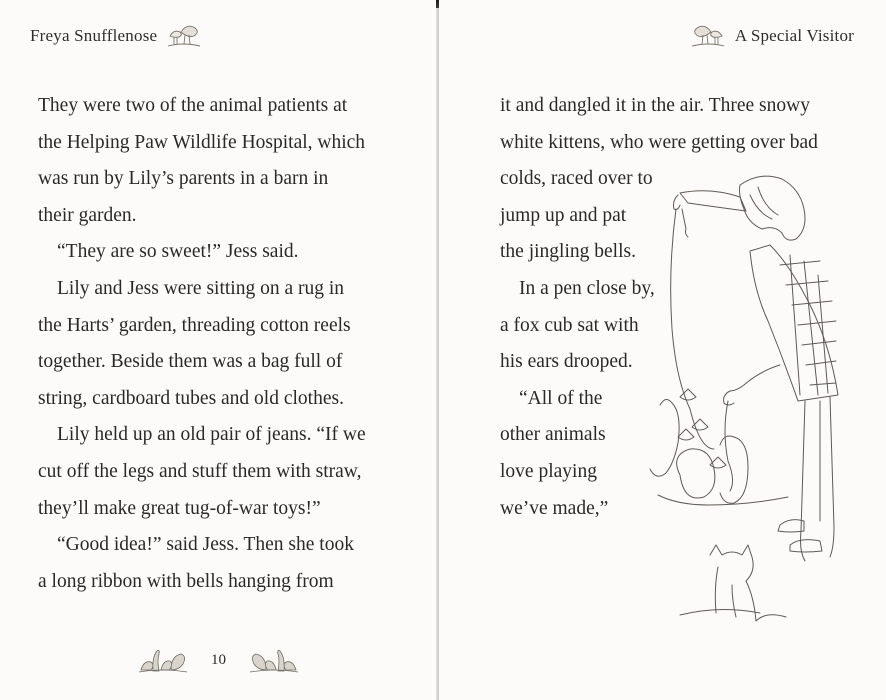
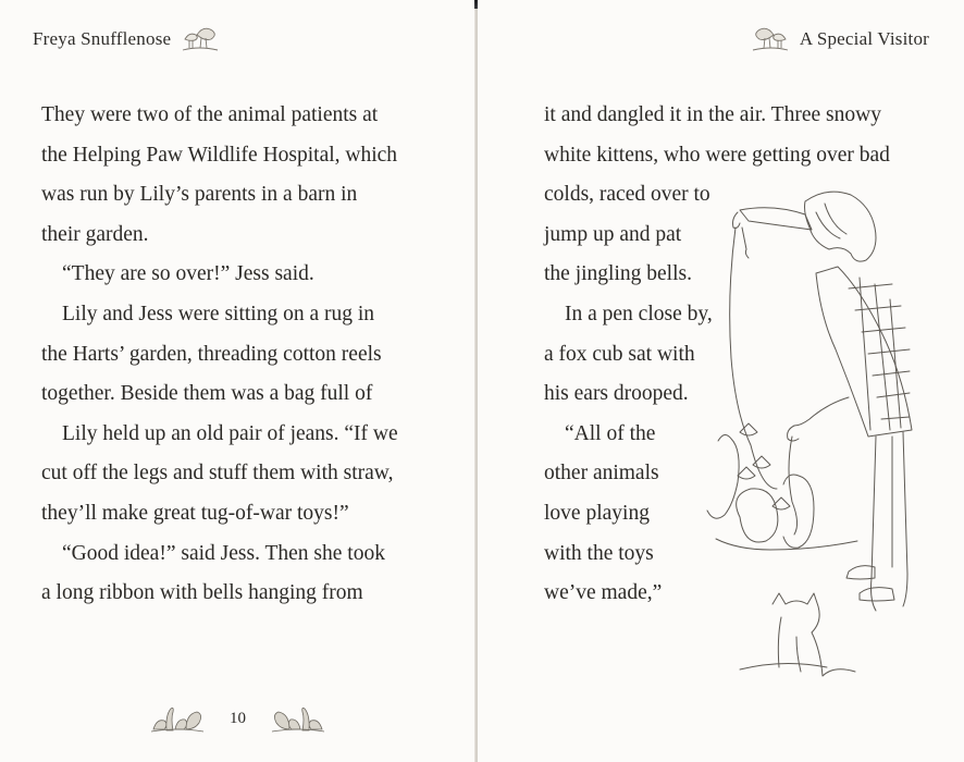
  Freya Snufflenose
  They were two of the animal patients at
  the Helping Paw Wildlife Hospital, which
  was run by Lily’s parents in a barn in
  their garden.
- “They are so sweet!” Jess said.
+ “They are so over!” Jess said.
  Lily and Jess were sitting on a rug in
  the Harts’ garden, threading cotton reels
  together. Beside them was a bag full of
- string, cardboard tubes and old clothes.
  Lily held up an old pair of jeans. “If we
  cut off the legs and stuff them with straw,
  they’ll make great tug-of-war toys!”
  “Good idea!” said Jess. Then she took
  a long ribbon with bells hanging from
  10
  A Special Visitor
  it and dangled it in the air. Three snowy
  white kittens, who were getting over bad
  colds, raced over to
  jump up and pat
  the jingling bells.
  In a pen close by,
  a fox cub sat with
  his ears drooped.
  “All of the
  other animals
  love playing
+ with the toys
  we’ve made,”
